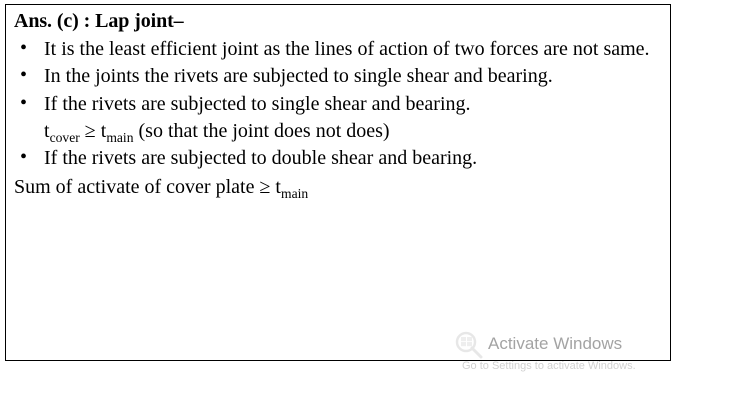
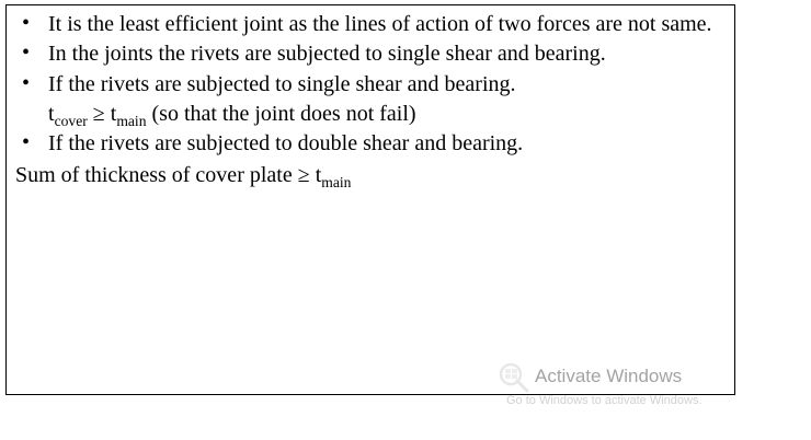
- Ans. (c) : Lap joint–
  It is the least efficient joint as the lines of action of two forces are not same.
  In the joints the rivets are subjected to single shear and bearing.
  If the rivets are subjected to single shear and bearing.
- tcover ≥ tmain (so that the joint does not does)
+ tcover ≥ tmain (so that the joint does not fail)
  If the rivets are subjected to double shear and bearing.
- Sum of activate of cover plate ≥ tmain
+ Sum of thickness of cover plate ≥ tmain
  Activate Windows
- Go to Settings to activate Windows.
+ Go to Windows to activate Windows.
